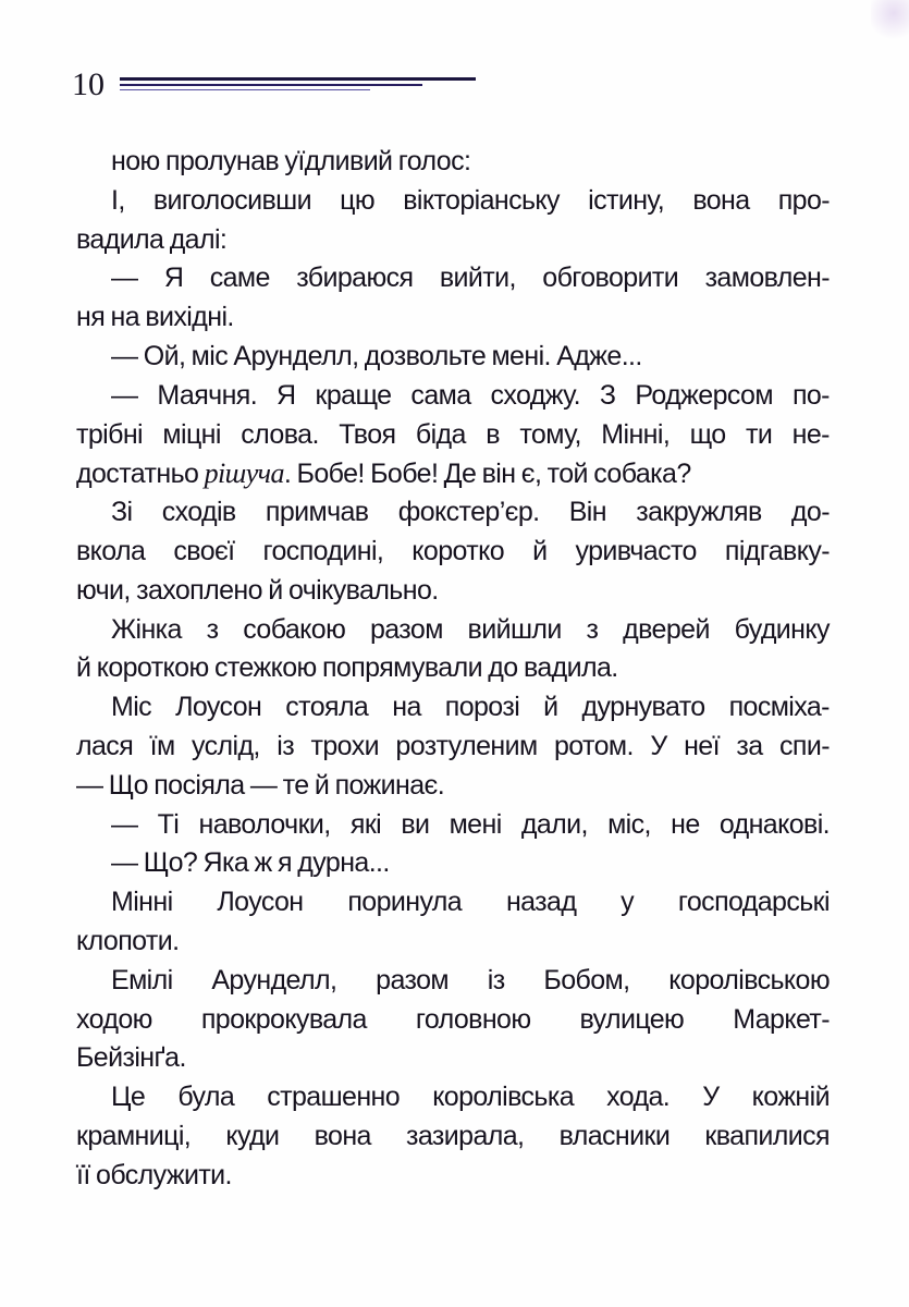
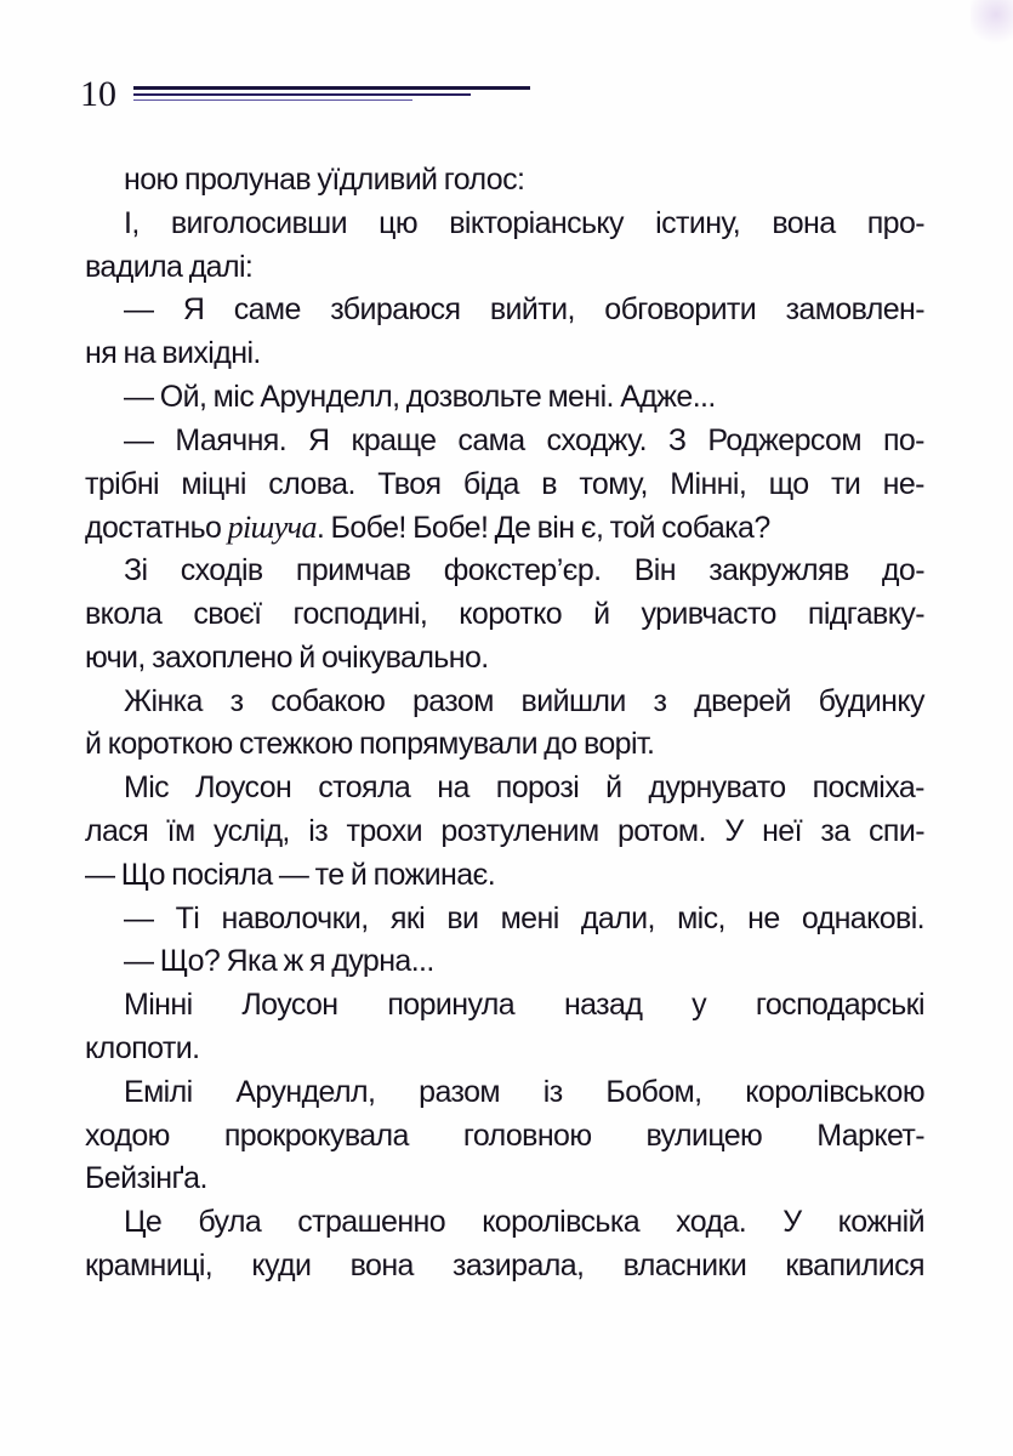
  10
  ною пролунав уїдливий голос:
  І,
  виголосивши
  цю
  вікторіанську
  істину,
  вона
  про-
  вадила далі:
  —
  Я
  саме
  збираюся
  вийти,
  обговорити
  замовлен-
  ня на вихідні.
  — Ой, міс Арунделл, дозвольте мені. Адже...
  —
  Маячня.
  Я
  краще
  сама
  сходжу.
  З
  Роджерсом
  по-
  трібні
  міцні
  слова.
  Твоя
  біда
  в
  тому,
  Мінні,
  що
  ти
  не-
  достатньо рішуча. Бобе! Бобе! Де він є, той собака?
  Зі
  сходів
  примчав
  фокстер’єр.
  Він
  закружляв
  до-
  вкола
  своєї
  господині,
  коротко
  й
  уривчасто
  підгавку-
  ючи, захоплено й очікувально.
  Жінка
  з
  собакою
  разом
  вийшли
  з
  дверей
  будинку
- й короткою стежкою попрямували до вадила.
+ й короткою стежкою попрямували до воріт.
  Міс
  Лоусон
  стояла
  на
  порозі
  й
  дурнувато
  посміха-
  лася
  їм
  услід,
  із
  трохи
  розтуленим
  ротом.
  У
  неї
  за
  спи-
  — Що посіяла — те й пожинає.
  —
  Ті
  наволочки,
  які
  ви
  мені
  дали,
  міс,
  не
  однакові.
  — Що? Яка ж я дурна...
  Мінні
  Лоусон
  поринула
  назад
  у
  господарські
  клопоти.
  Емілі
  Арунделл,
  разом
  із
  Бобом,
  королівською
  ходою
  прокрокувала
  головною
  вулицею
  Маркет-
  Бейзінґа.
  Це
  була
  страшенно
  королівська
  хода.
  У
  кожній
  крамниці,
  куди
  вона
  зазирала,
  власники
  квапилися
- її обслужити.
